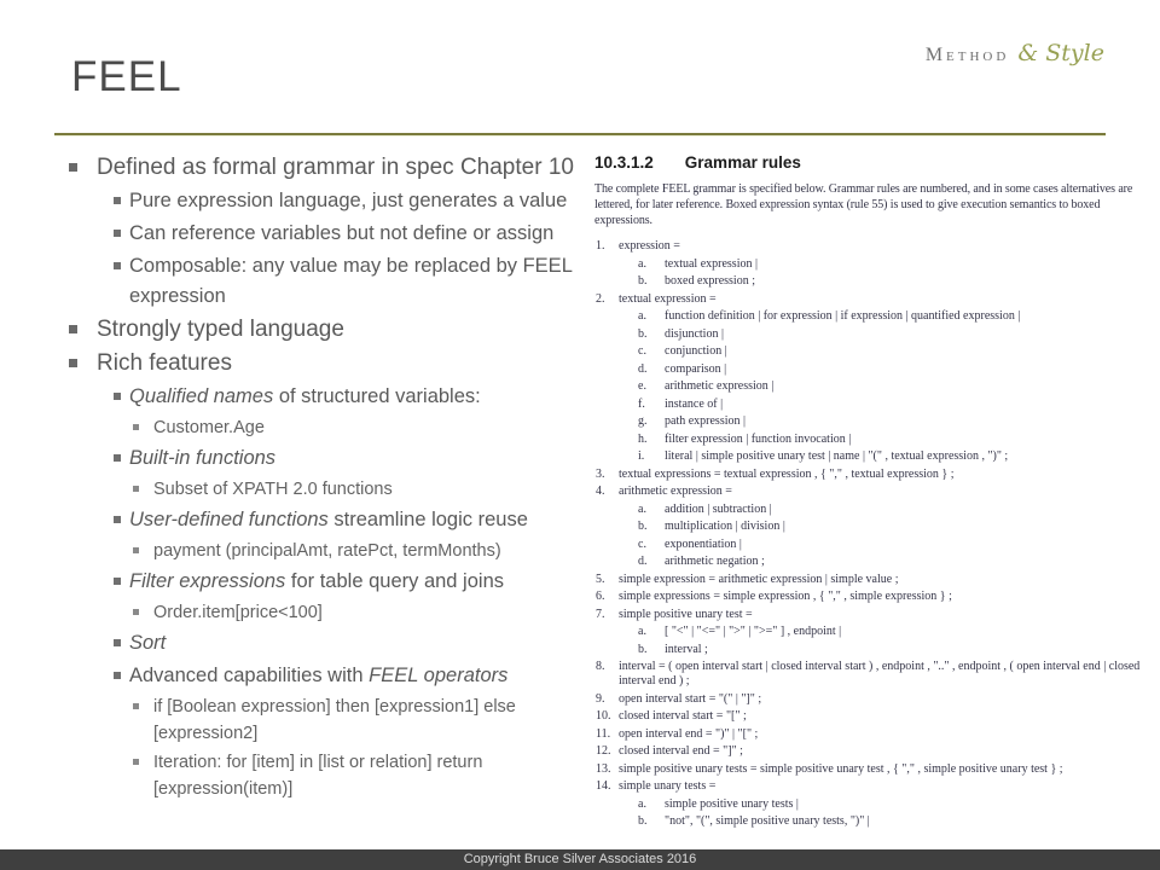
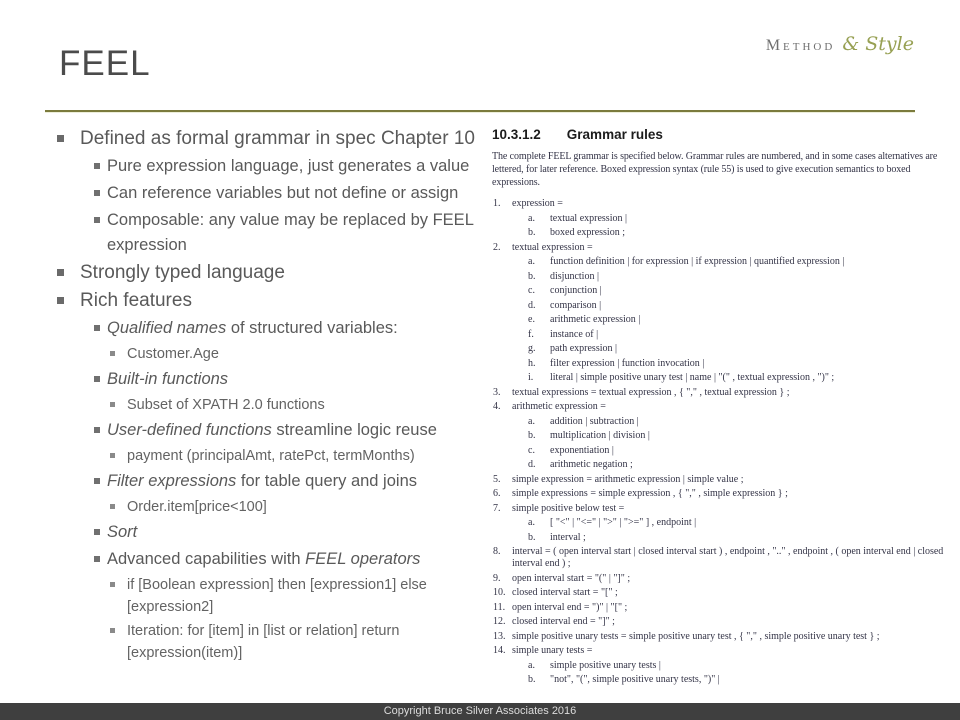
  FEEL
  Method
  & Style
  Defined as formal grammar in spec Chapter 10
  Pure expression language, just generates a value
  Can reference variables but not define or assign
  Composable: any value may be replaced by FEEL expression
  Strongly typed language
  Rich features
  Qualified names of structured variables:
  Customer.Age
  Built-in functions
  Subset of XPATH 2.0 functions
  User-defined functions streamline logic reuse
  payment (principalAmt, ratePct, termMonths)
  Filter expressions for table query and joins
  Order.item[price<100]
  Sort
  Advanced capabilities with FEEL operators
  if [Boolean expression] then [expression1] else [expression2]
  Iteration: for [item] in [list or relation] return [expression(item)]
  10.3.1.2 Grammar rules
  The complete FEEL grammar is specified below. Grammar rules are numbered, and in some cases alternatives are lettered, for later reference. Boxed expression syntax (rule 55) is used to give execution semantics to boxed expressions.
  1.
  expression =
  a.
  textual expression |
  b.
  boxed expression ;
  2.
  textual expression =
  a.
  function definition | for expression | if expression | quantified expression |
  b.
  disjunction |
  c.
  conjunction |
  d.
  comparison |
  e.
  arithmetic expression |
  f.
  instance of |
  g.
  path expression |
  h.
  filter expression | function invocation |
  i.
  literal | simple positive unary test | name | "(" , textual expression , ")" ;
  3.
  textual expressions = textual expression , { "," , textual expression } ;
  4.
  arithmetic expression =
  a.
  addition | subtraction |
  b.
  multiplication | division |
  c.
  exponentiation |
  d.
  arithmetic negation ;
  5.
  simple expression = arithmetic expression | simple value ;
  6.
  simple expressions = simple expression , { "," , simple expression } ;
  7.
- simple positive unary test =
+ simple positive below test =
  a.
  [ "<" | "<=" | ">" | ">=" ] , endpoint |
  b.
  interval ;
  8.
  interval = ( open interval start | closed interval start ) , endpoint , ".." , endpoint , ( open interval end | closed interval end ) ;
  9.
  open interval start = "(" | "]" ;
  10.
  closed interval start = "[" ;
  11.
  open interval end = ")" | "[" ;
  12.
  closed interval end = "]" ;
  13.
  simple positive unary tests = simple positive unary test , { "," , simple positive unary test } ;
  14.
  simple unary tests =
  a.
  simple positive unary tests |
  b.
  "not", "(", simple positive unary tests, ")" |
  Copyright Bruce Silver Associates 2016
